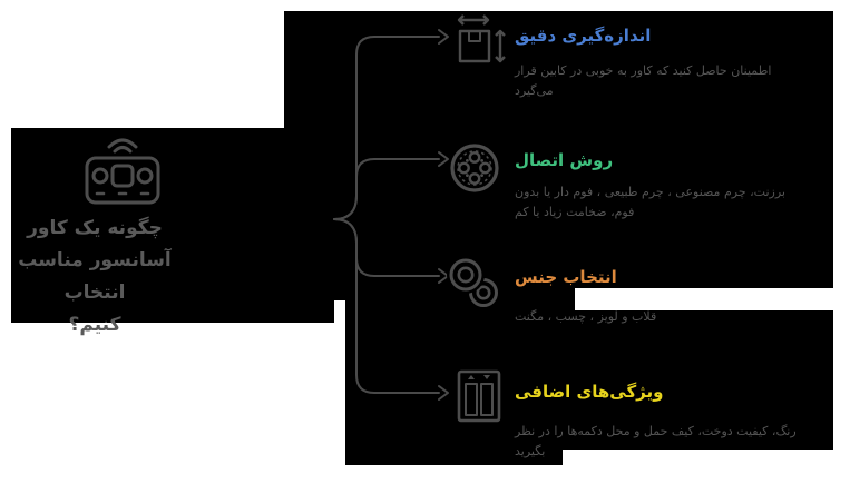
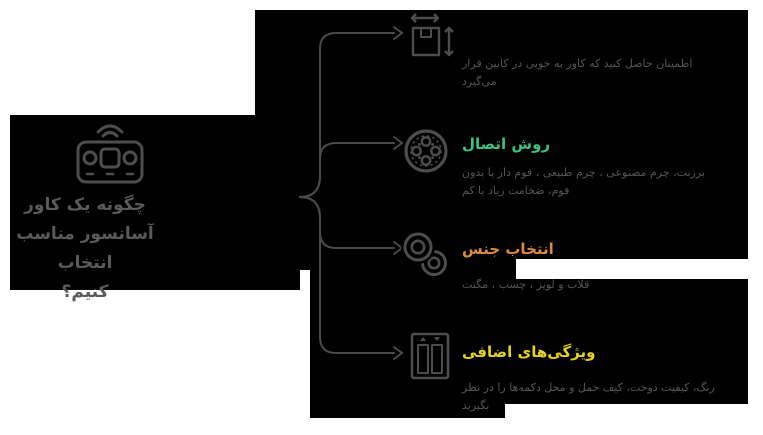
  چگونه یک کاور
  آسانسور مناسب انتخاب
  کنیم؟
- اندازه‌گیری دقیق
  اطمینان حاصل کنید که کاور به خوبی در کابین قرار
  می‌گیرد
  روش اتصال
  برزنت، چرم مصنوعی ، چرم طبیعی ، فوم دار یا بدون
  فوم، ضخامت زیاد یا کم
  انتخاب جنس
  قلاب و لویز ، چسب ، مگنت
  ویژگی‌های اضافی
  رنگ، کیفیت دوخت، کیف حمل و محل دکمهها را در نظر
  بگیرید
